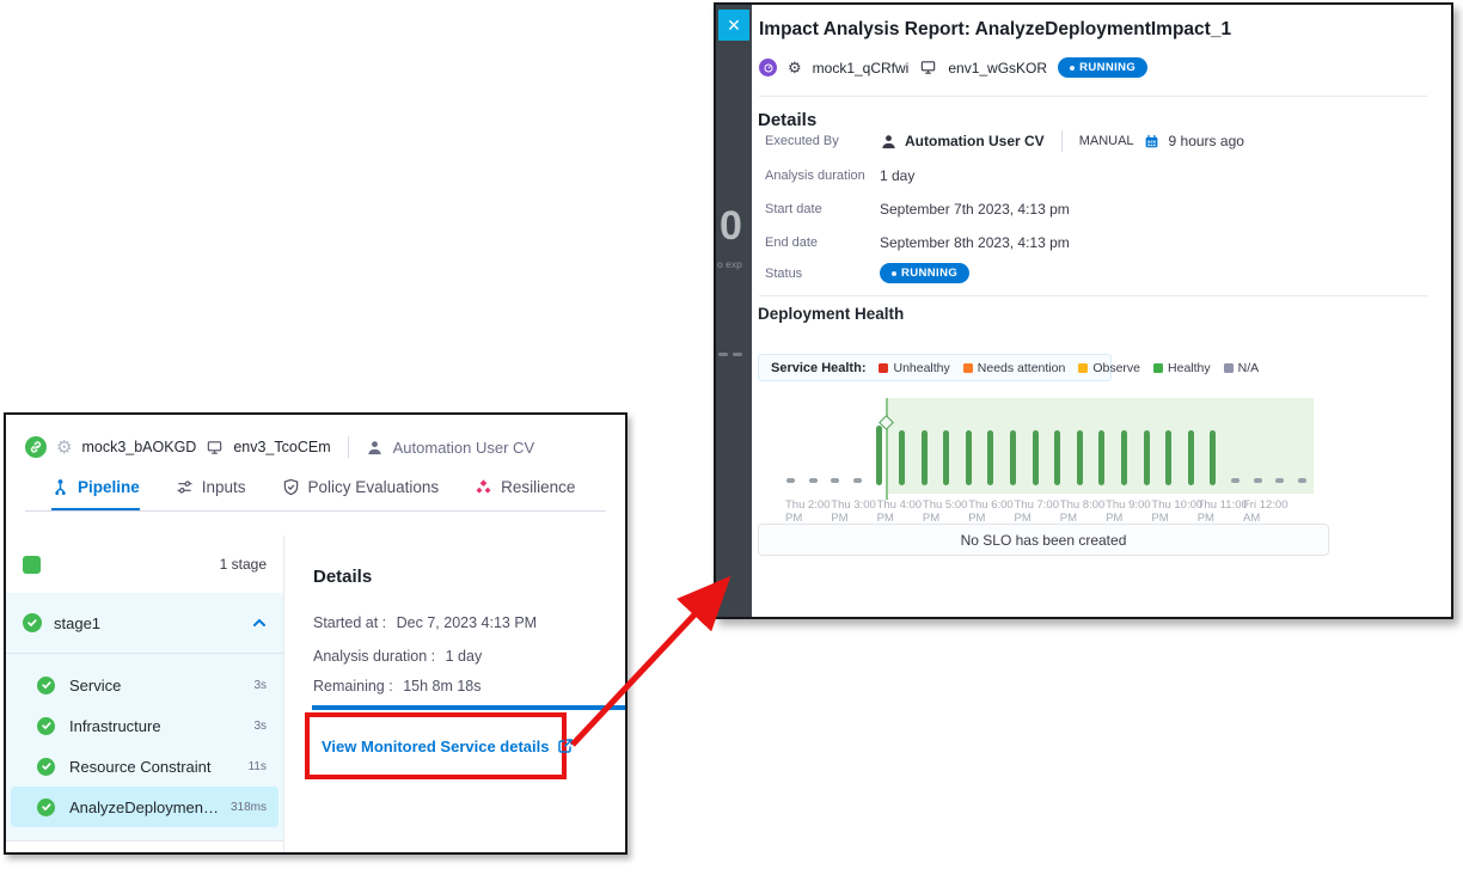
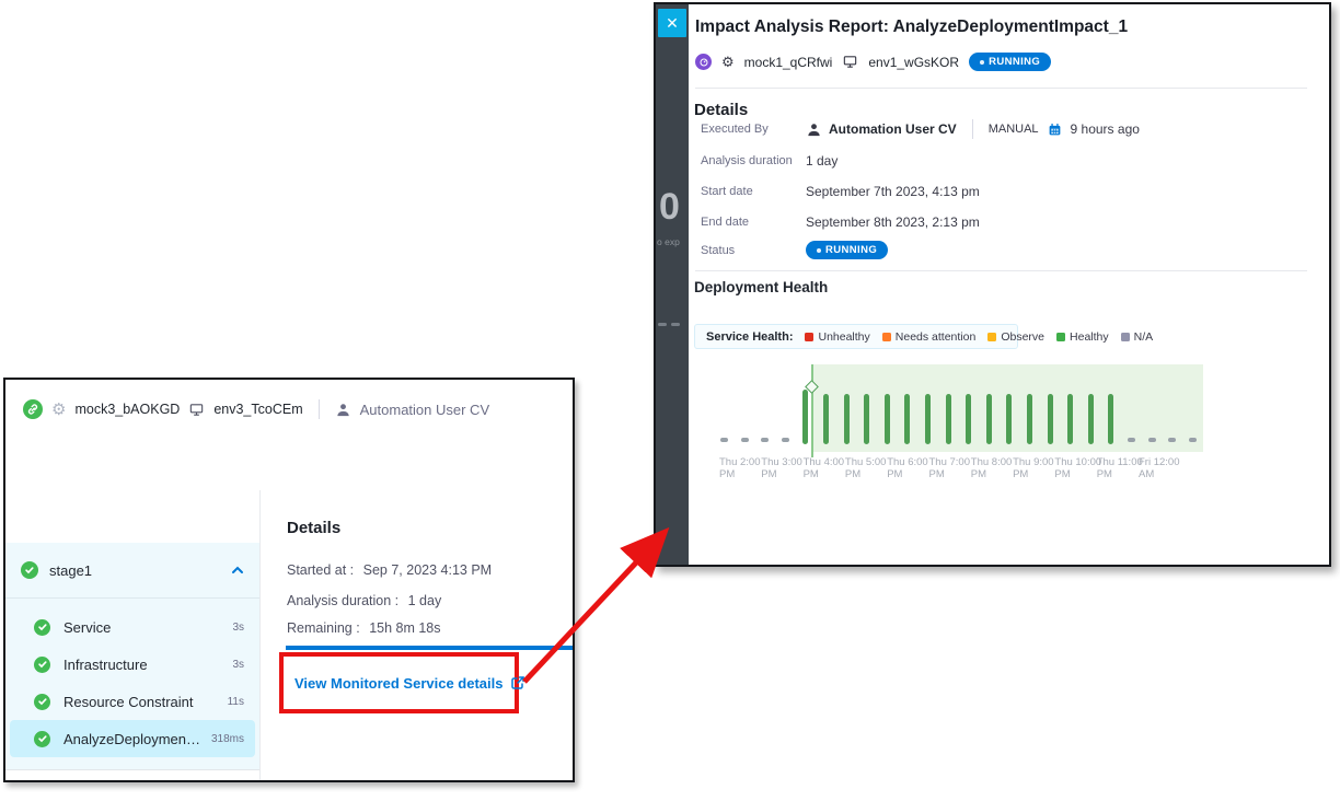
  ⚙
  mock3_bAOKGD
  env3_TcoCEm
  Automation User CV
- Pipeline
- Inputs
- Policy Evaluations
- Resilience
- 1 stage
  stage1
  Service
  3s
  Infrastructure
  3s
  Resource Constraint
  11s
  AnalyzeDeploymentIm
  318ms
  Details
- Started at : Dec 7, 2023 4:13 PM
+ Started at : Sep 7, 2023 4:13 PM
  Analysis duration : 1 day
  Remaining : 15h 8m 18s
  View Monitored Service details
  ✕
  0
  o exp
  Impact Analysis Report: AnalyzeDeploymentImpact_1
  ⚙
  mock1_qCRfwi
  env1_wGsKOR
  RUNNING
  Details
  Executed By
  Automation User CV
  MANUAL
  9 hours ago
  Analysis duration
  1 day
  Start date
  September 7th 2023, 4:13 pm
  End date
- September 8th 2023, 4:13 pm
+ September 8th 2023, 2:13 pm
  Status
  RUNNING
  Deployment Health
  Service Health:
  Unhealthy
  Needs attention
  Observe
  Healthy
  N/A
  Thu 2:00
  PM
  Thu 3:00
  PM
  Thu 4:00
  PM
  Thu 5:00
  PM
  Thu 6:00
  PM
  Thu 7:00
  PM
  Thu 8:00
  PM
  Thu 9:00
  PM
  Thu 10:00
  PM
  Thu 11:00
  PM
  Fri 12:00
  AM
- No SLO has been created
